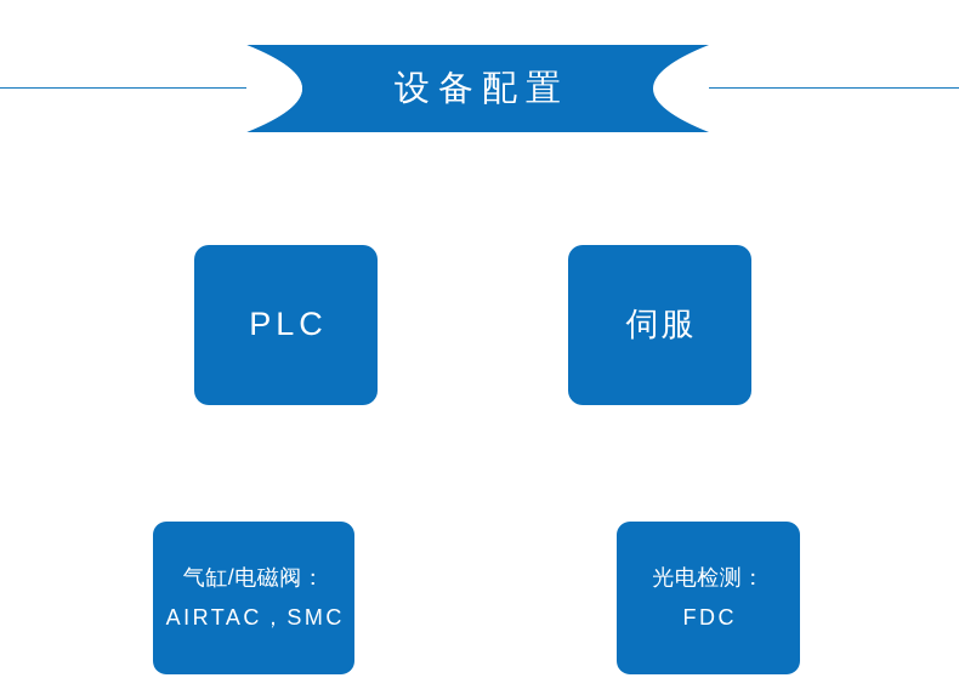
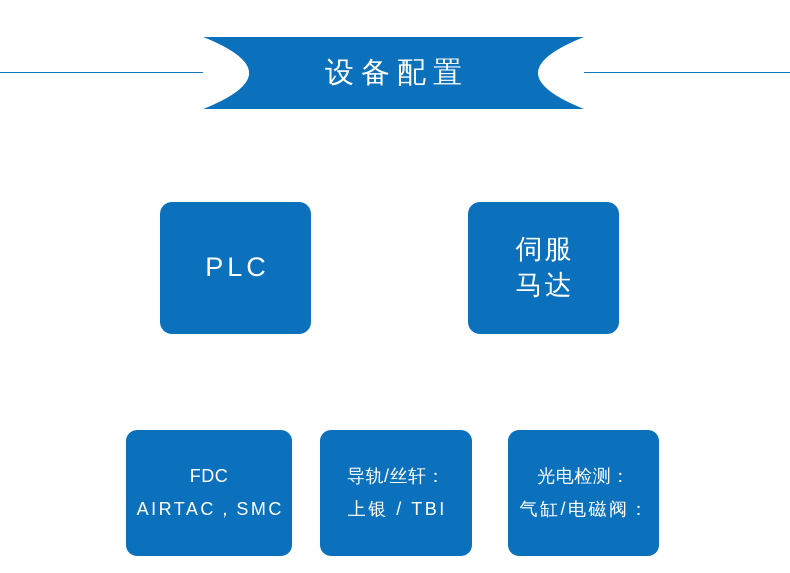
  设备配置
  PLC
  伺服
+ 马达
- 气缸/电磁阀：
+ FDC
  AIRTAC，SMC
+ 导轨/丝轩：
+ 上银 / TBI
  光电检测：
- FDC
+ 气缸/电磁阀：
